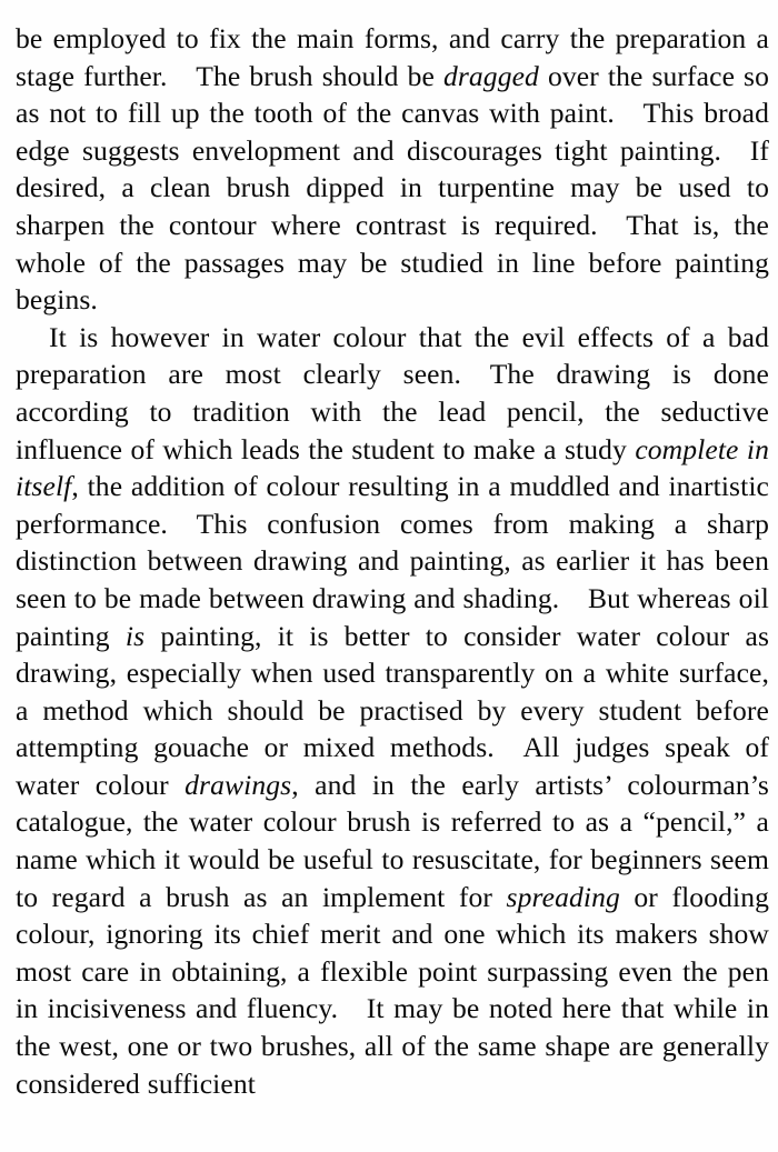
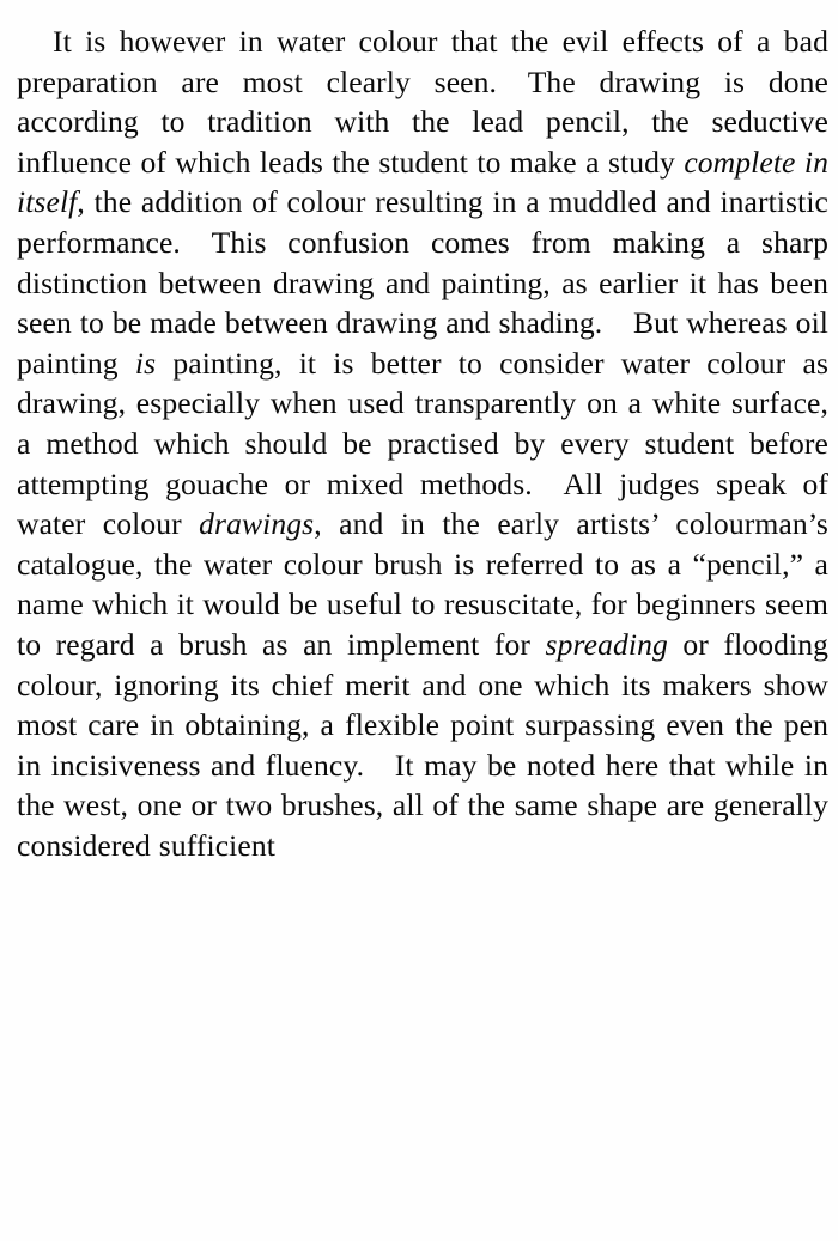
- be employed to fix the main forms, and carry the prepara­tion a stage further. The brush should be dragged over the surface so as not to fill up the tooth of the canvas with paint. This broad edge suggests envelopment and dis­courages tight painting. If desired, a clean brush dipped in turpentine may be used to sharpen the contour where contrast is required. That is, the whole of the passages may be studied in line before painting begins.
  It is however in water colour that the evil effects of a bad preparation are most clearly seen. The drawing is done according to tradition with the lead pencil, the seductive influence of which leads the student to make a study complete in itself, the addition of colour resulting in a muddled and inartistic performance. This con­fusion comes from making a sharp distinction between drawing and painting, as earlier it has been seen to be made between drawing and shading. But whereas oil painting is painting, it is better to consider water colour as drawing, especially when used transparently on a white surface, a method which should be practised by every student before attempting gouache or mixed methods. All judges speak of water colour drawings, and in the early artists’ colourman’s catalogue, the water colour brush is referred to as a “pencil,” a name which it would be useful to resuscitate, for beginners seem to regard a brush as an implement for spreading or flooding colour, ignoring its chief merit and one which its makers show most care in obtaining, a flexible point surpassing even the pen in incisiveness and fluency. It may be noted here that while in the west, one or two brushes, all of the same shape are generally considered sufficient
